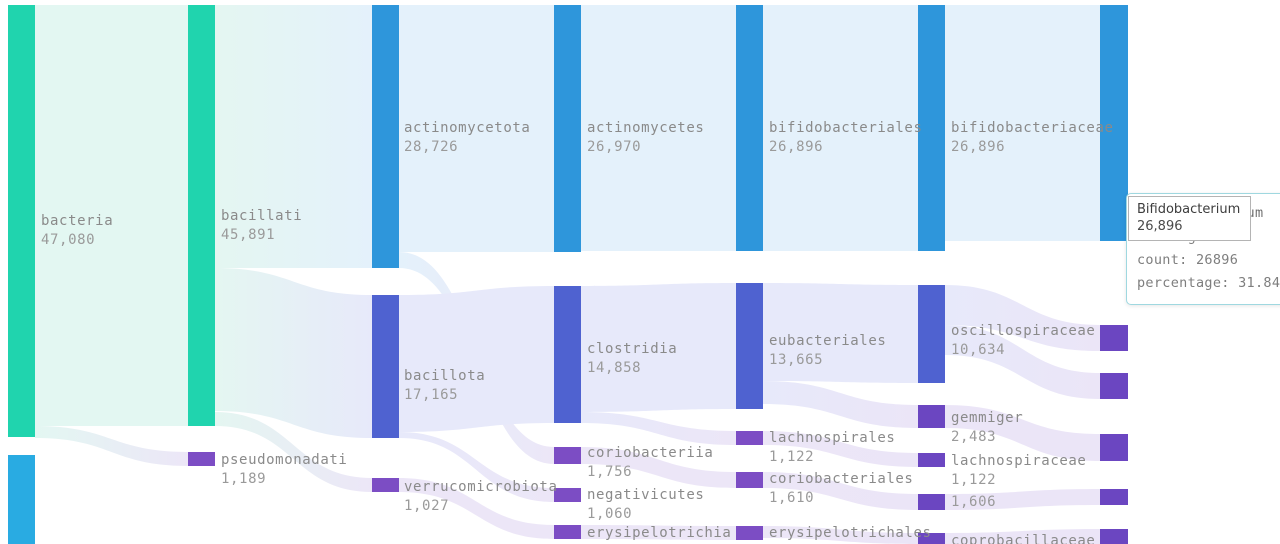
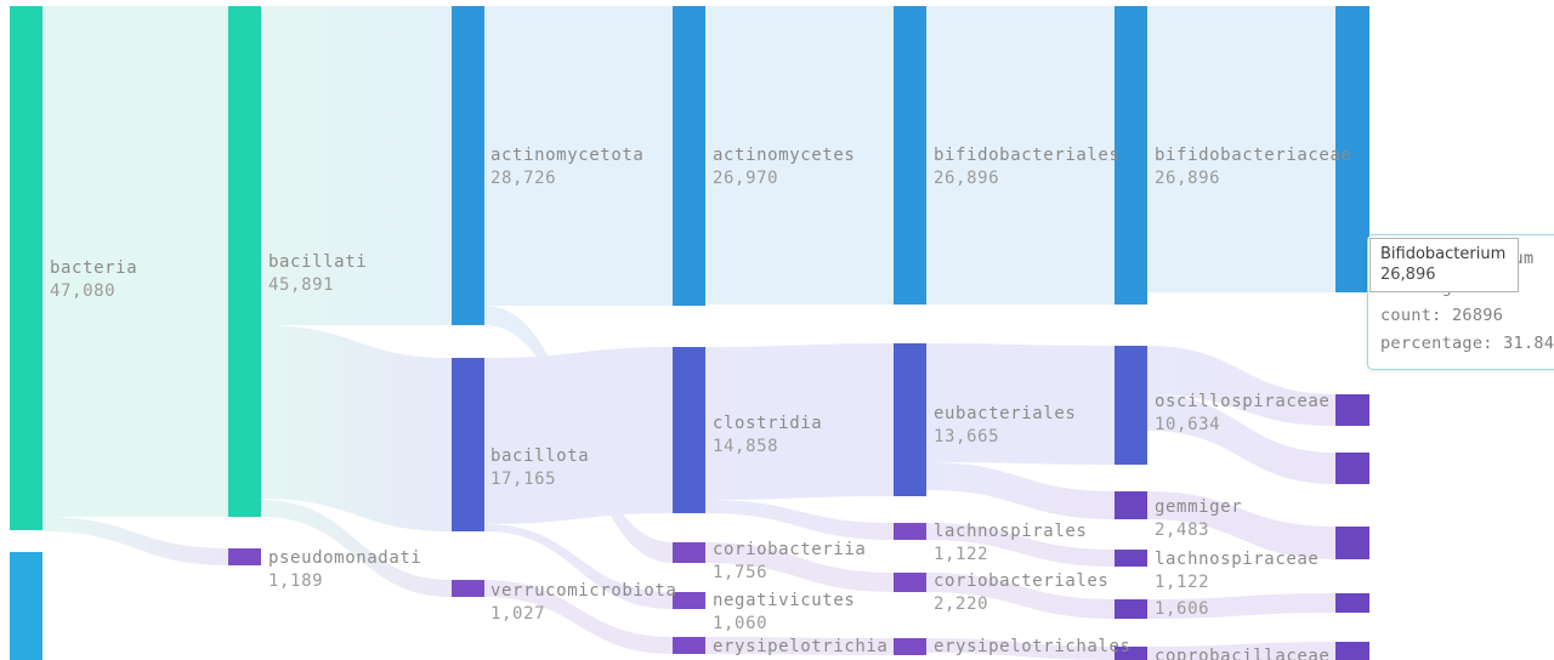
  bacteria
  47,080
  bacillati
  45,891
  pseudomonadati
  1,189
  actinomycetota
  28,726
  bacillota
  17,165
  verrucomicrobiota
  1,027
  actinomycetes
  26,970
  clostridia
  14,858
  coriobacteriia
  1,756
  negativicutes
  1,060
  erysipelotrichia
  bifidobacteriales
  26,896
  eubacteriales
  13,665
  lachnospirales
  1,122
  coriobacteriales
- 1,610
+ 2,220
  erysipelotrichales
  bifidobacteriaceae
  26,896
  oscillospiraceae
  10,634
  gemmiger
  2,483
  lachnospiraceae
  1,122
  1,606
  coprobacillaceae
  count: 26896
  percentage: 31.84
  Bifidobacterium
  26,896
